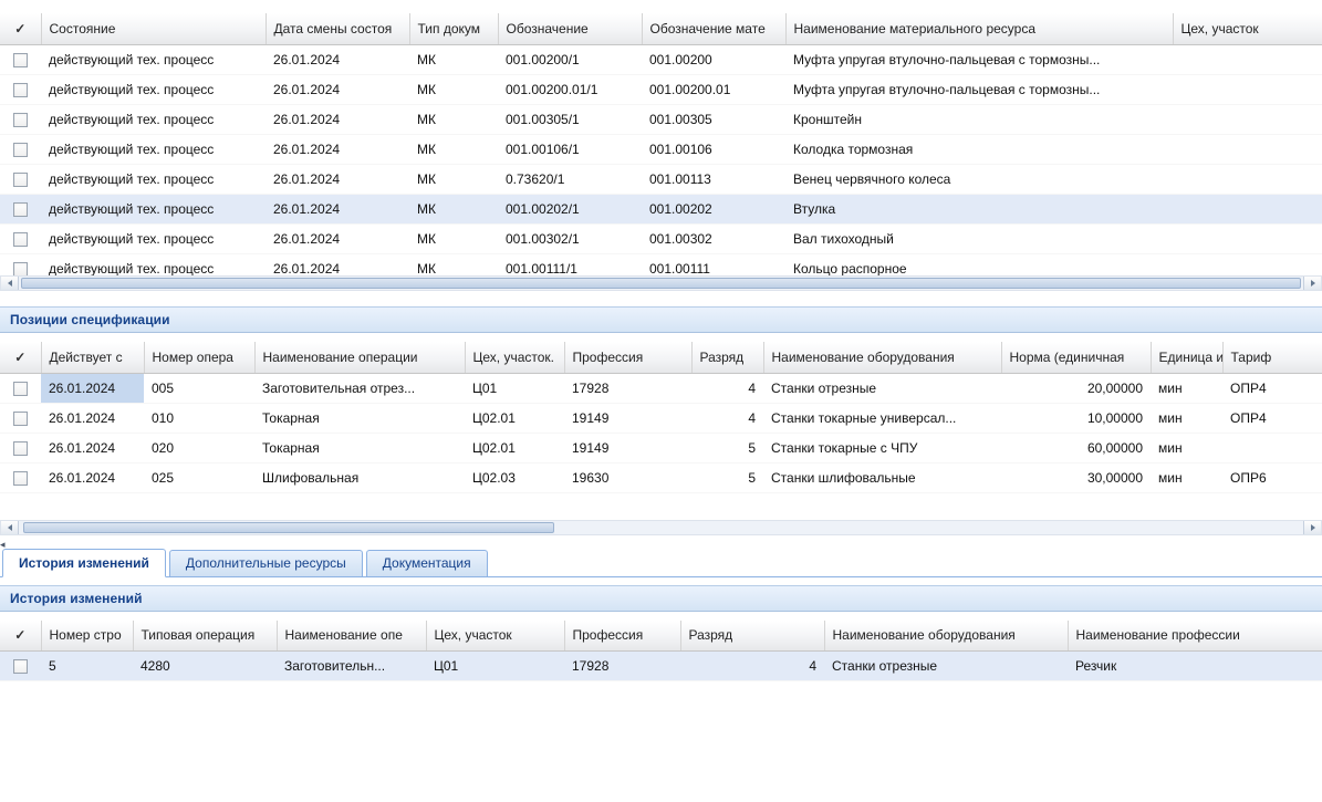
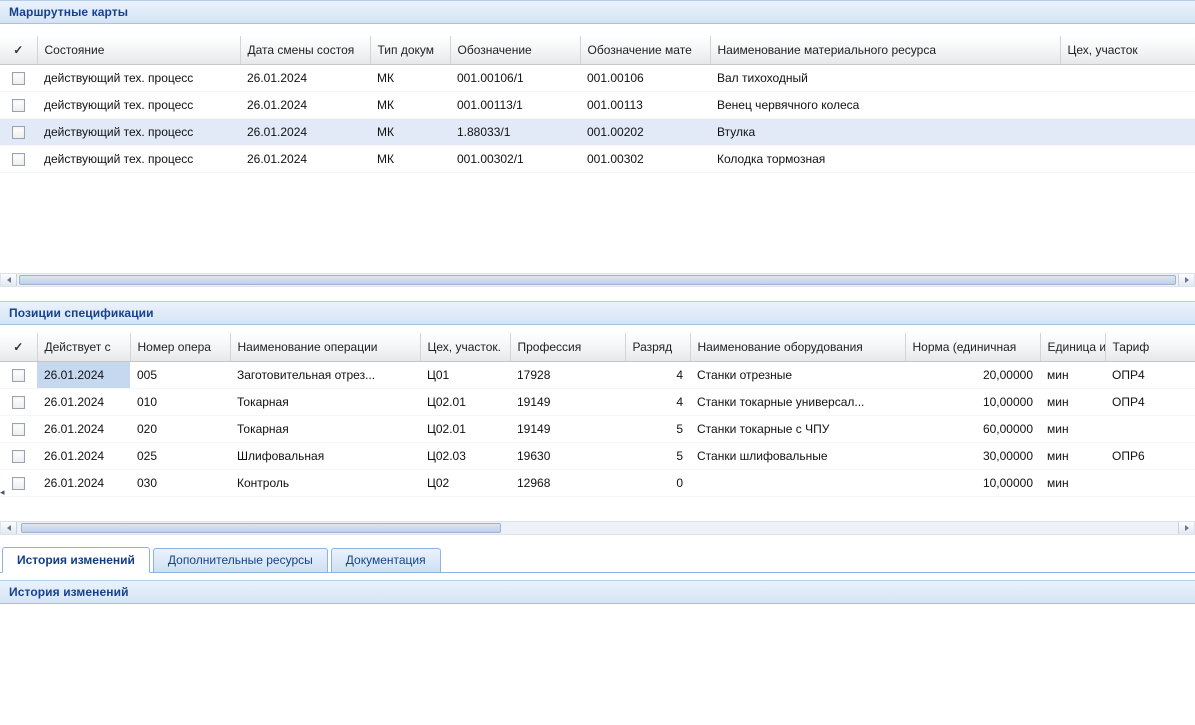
+ Маршрутные карты
  ✓	Состояние	Дата смены состоя	Тип докум	Обозначение	Обозначение мате	Наименование материального ресурса	Цех, участок
- 	действующий тех. процесс	26.01.2024	МК	001.00200/1	001.00200	Муфта упругая втулочно-пальцевая с тормозны...
- 	действующий тех. процесс	26.01.2024	МК	001.00200.01/1	001.00200.01	Муфта упругая втулочно-пальцевая с тормозны...
- 	действующий тех. процесс	26.01.2024	МК	001.00305/1	001.00305	Кронштейн
- 	действующий тех. процесс	26.01.2024	МК	001.00106/1	001.00106	Колодка тормозная
+ 	действующий тех. процесс	26.01.2024	МК	001.00106/1	001.00106	Вал тихоходный
- 	действующий тех. процесс	26.01.2024	МК	0.73620/1	001.00113	Венец червячного колеса
+ 	действующий тех. процесс	26.01.2024	МК	001.00113/1	001.00113	Венец червячного колеса
- 	действующий тех. процесс	26.01.2024	МК	001.00202/1	001.00202	Втулка
+ 	действующий тех. процесс	26.01.2024	МК	1.88033/1	001.00202	Втулка
- 	действующий тех. процесс	26.01.2024	МК	001.00302/1	001.00302	Вал тихоходный
+ 	действующий тех. процесс	26.01.2024	МК	001.00302/1	001.00302	Колодка тормозная
- 	действующий тех. процесс	26.01.2024	МК	001.00111/1	001.00111	Кольцо распорное
  Позиции спецификации
  ✓	Действует с	Номер опера	Наименование операции	Цех, участок.	Профессия	Разряд	Наименование оборудования	Норма (единичная	Единица и	Тариф
  	26.01.2024	005	Заготовительная отрез...	Ц01	17928	4	Станки отрезные	20,00000	мин	ОПР4
  	26.01.2024	010	Токарная	Ц02.01	19149	4	Станки токарные универсал...	10,00000	мин	ОПР4
  	26.01.2024	020	Токарная	Ц02.01	19149	5	Станки токарные с ЧПУ	60,00000	мин
  	26.01.2024	025	Шлифовальная	Ц02.03	19630	5	Станки шлифовальные	30,00000	мин	ОПР6
+ 	26.01.2024	030	Контроль	Ц02	12968	0		10,00000	мин
  История изменений
  Дополнительные ресурсы
  Документация
  История изменений
- ✓	Номер стро	Типовая операция	Наименование опе	Цех, участок	Профессия	Разряд	Наименование оборудования	Наименование профессии
- 	5	4280	Заготовительн...	Ц01	17928	4	Станки отрезные	Резчик
  ◂
